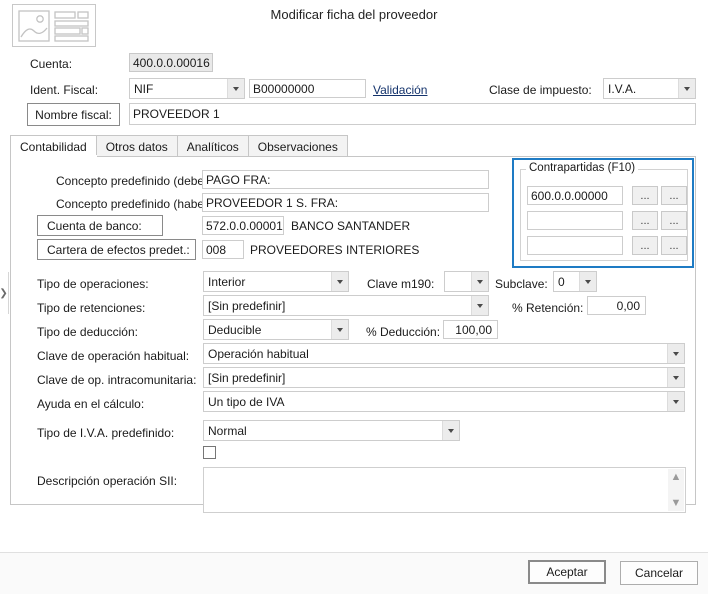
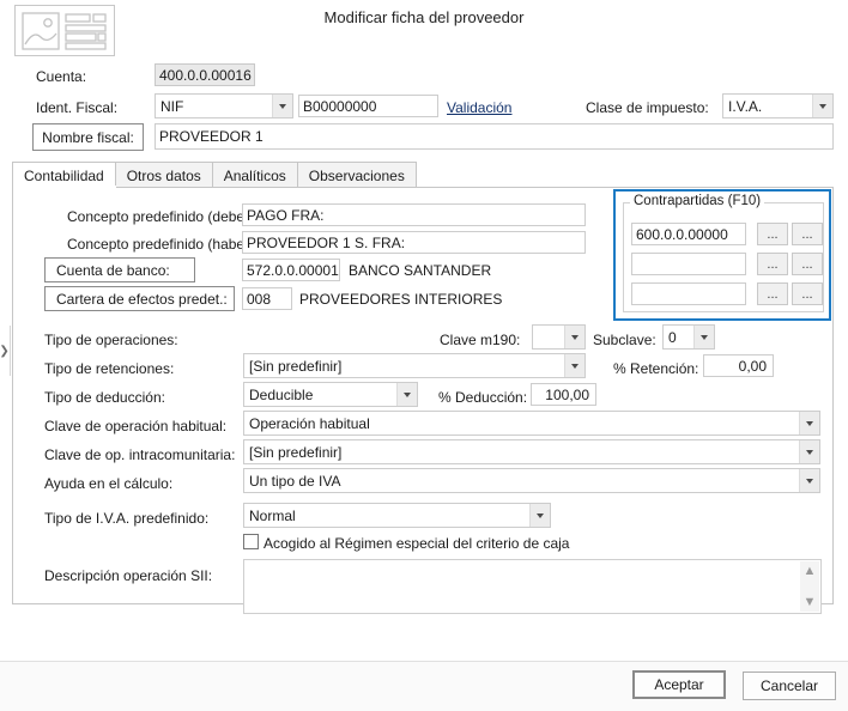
  Modificar ficha del proveedor
  Cuenta:
  400.0.0.00016
  Ident. Fiscal:
  NIF
  B00000000
  Validación
  Clase de impuesto:
  I.V.A.
  Nombre fiscal:
  PROVEEDOR 1
  Contabilidad
  Otros datos
  Analíticos
  Observaciones
  ❯
  Concepto predefinido (debe
  PAGO FRA:
  Concepto predefinido (habe
  PROVEEDOR 1 S. FRA:
  Cuenta de banco:
  572.0.0.00001
  BANCO SANTANDER
  Cartera de efectos predet.:
  008
  PROVEEDORES INTERIORES
  Contrapartidas (F10)
  600.0.0.00000
  ...
  ...
  ...
  ...
  ...
  ...
  Tipo de operaciones:
- Interior
  Clave m190:
  Subclave:
  0
  Tipo de retenciones:
  [Sin predefinir]
  % Retención:
  0,00
  Tipo de deducción:
  Deducible
  % Deducción:
  100,00
  Clave de operación habitual:
  Operación habitual
  Clave de op. intracomunitaria:
  [Sin predefinir]
  Ayuda en el cálculo:
  Un tipo de IVA
  Tipo de I.V.A. predefinido:
  Normal
+ Acogido al Régimen especial del criterio de caja
  Descripción operación SII:
  ▲
  ▼
  Aceptar
  Cancelar
